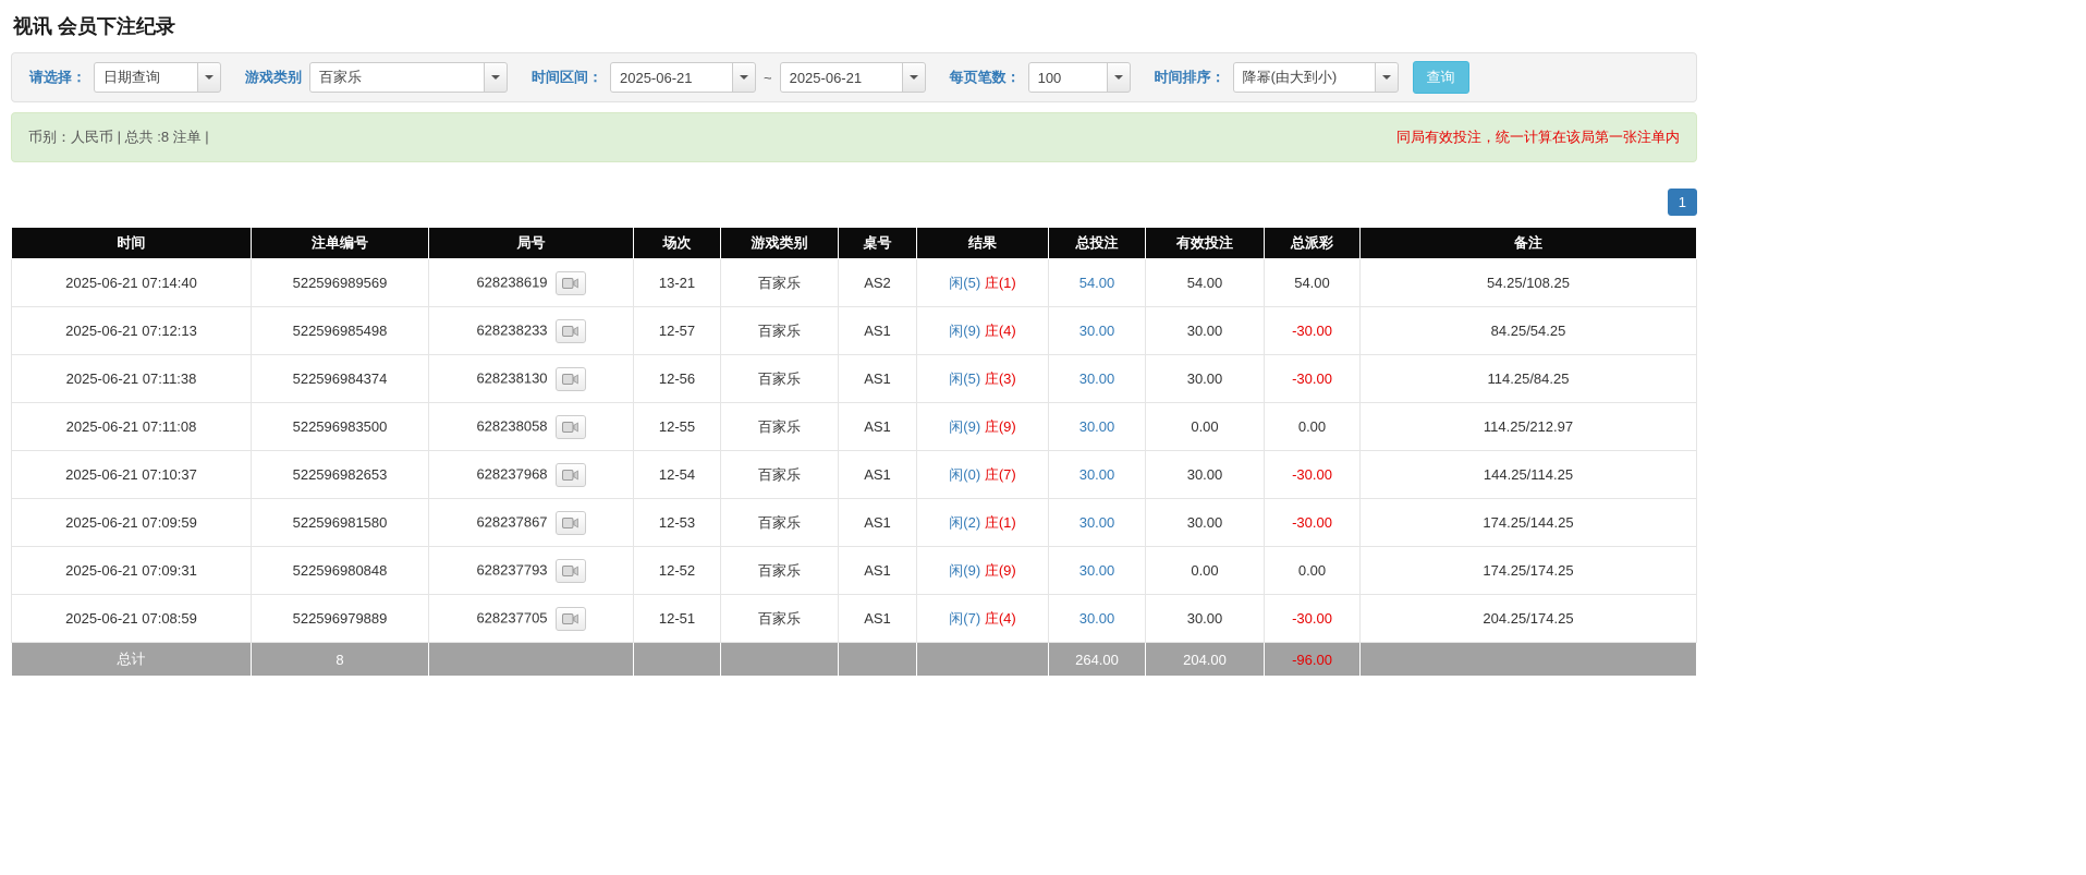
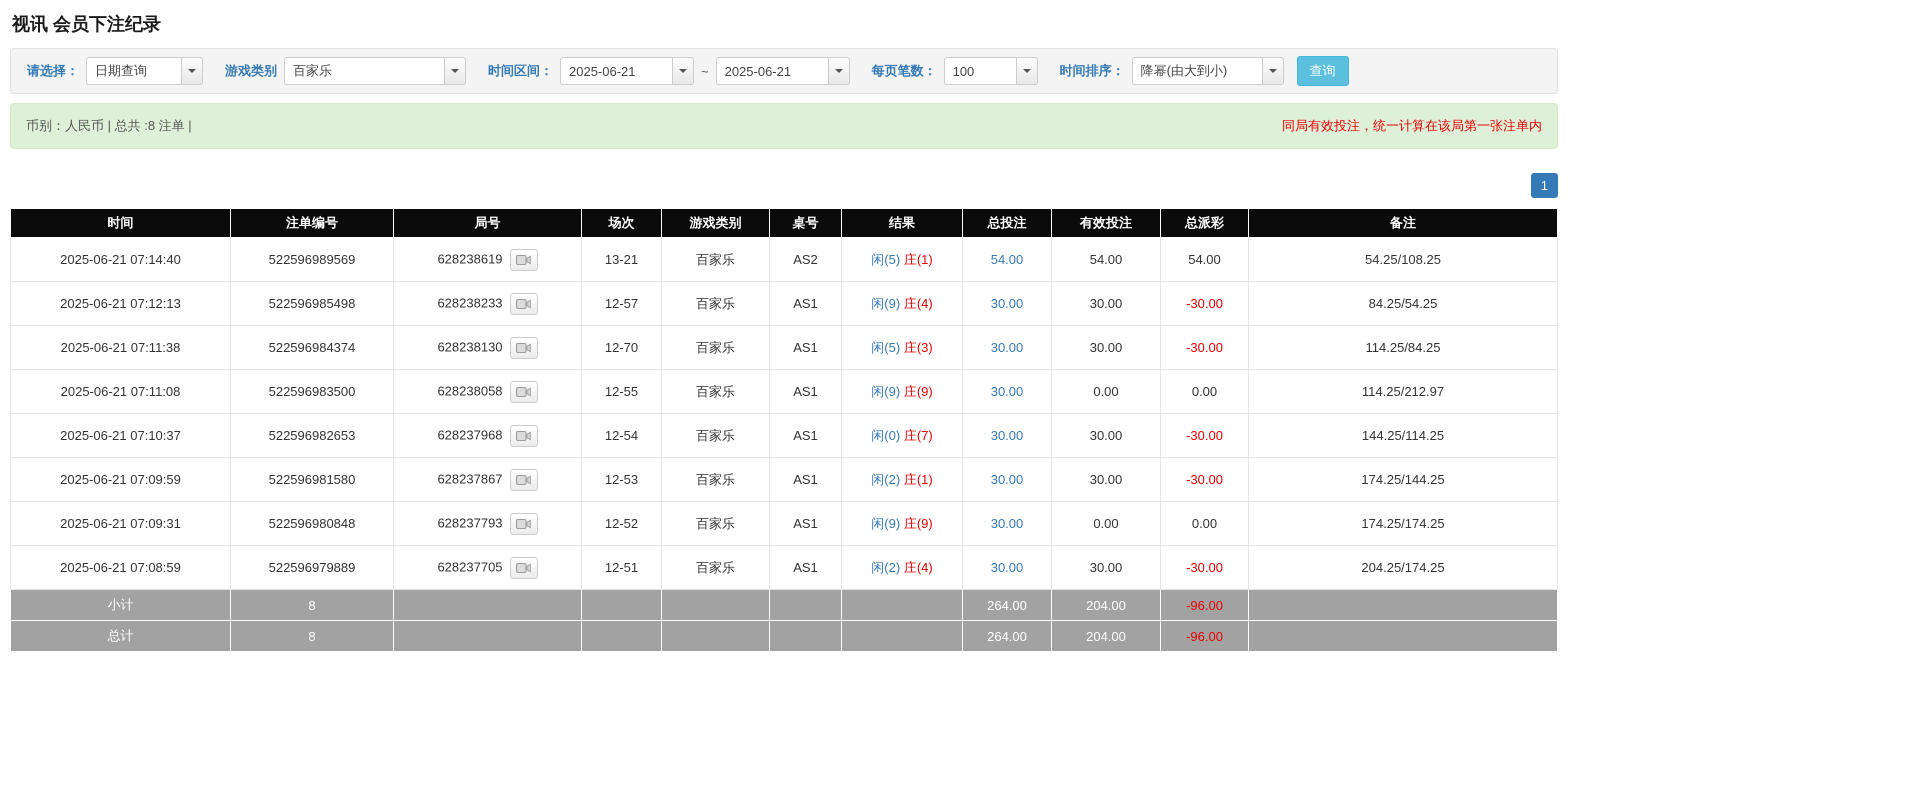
  视讯 会员下注纪录
  请选择：
  日期查询
  游戏类别
  百家乐
  时间区间：
  2025-06-21
  ~
  2025-06-21
  每页笔数：
  100
  时间排序：
  降幂(由大到小)
  查询
  币别：人民币 | 总共 :8 注单 |
  同局有效投注，统一计算在该局第一张注单内
  1
  时间	注单编号	局号	场次	游戏类别	桌号	结果	总投注	有效投注	总派彩	备注
  2025-06-21 07:14:40	522596989569	628238619	13-21	百家乐	AS2	闲(5) 庄(1)	54.00	54.00	54.00	54.25/108.25
  2025-06-21 07:12:13	522596985498	628238233	12-57	百家乐	AS1	闲(9) 庄(4)	30.00	30.00	-30.00	84.25/54.25
- 2025-06-21 07:11:38	522596984374	628238130	12-56	百家乐	AS1	闲(5) 庄(3)	30.00	30.00	-30.00	114.25/84.25
+ 2025-06-21 07:11:38	522596984374	628238130	12-70	百家乐	AS1	闲(5) 庄(3)	30.00	30.00	-30.00	114.25/84.25
  2025-06-21 07:11:08	522596983500	628238058	12-55	百家乐	AS1	闲(9) 庄(9)	30.00	0.00	0.00	114.25/212.97
  2025-06-21 07:10:37	522596982653	628237968	12-54	百家乐	AS1	闲(0) 庄(7)	30.00	30.00	-30.00	144.25/114.25
  2025-06-21 07:09:59	522596981580	628237867	12-53	百家乐	AS1	闲(2) 庄(1)	30.00	30.00	-30.00	174.25/144.25
  2025-06-21 07:09:31	522596980848	628237793	12-52	百家乐	AS1	闲(9) 庄(9)	30.00	0.00	0.00	174.25/174.25
- 2025-06-21 07:08:59	522596979889	628237705	12-51	百家乐	AS1	闲(7) 庄(4)	30.00	30.00	-30.00	204.25/174.25
+ 2025-06-21 07:08:59	522596979889	628237705	12-51	百家乐	AS1	闲(2) 庄(4)	30.00	30.00	-30.00	204.25/174.25
+ 小计	8						264.00	204.00	-96.00
  总计	8						264.00	204.00	-96.00
